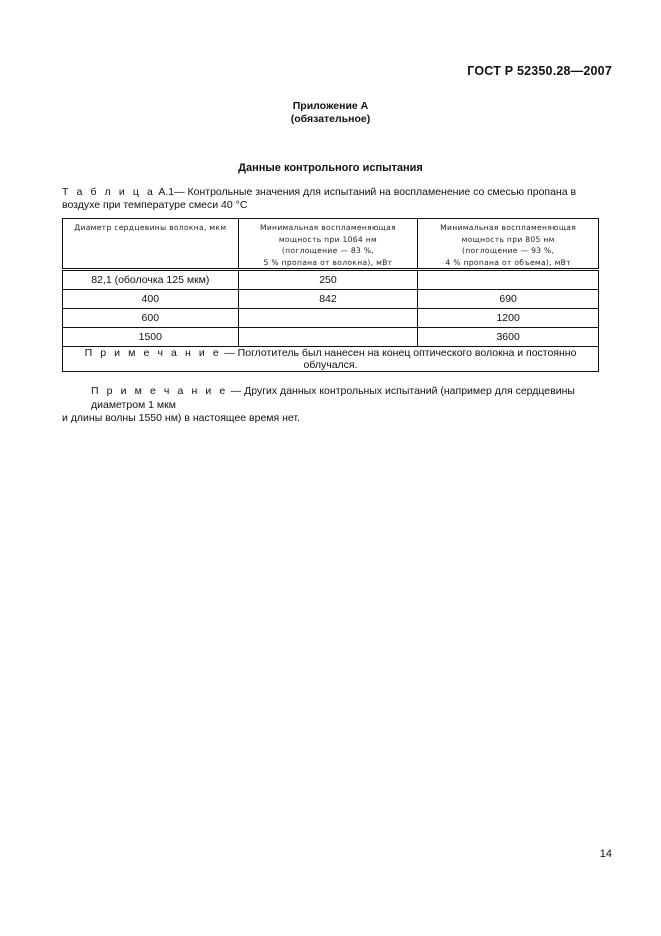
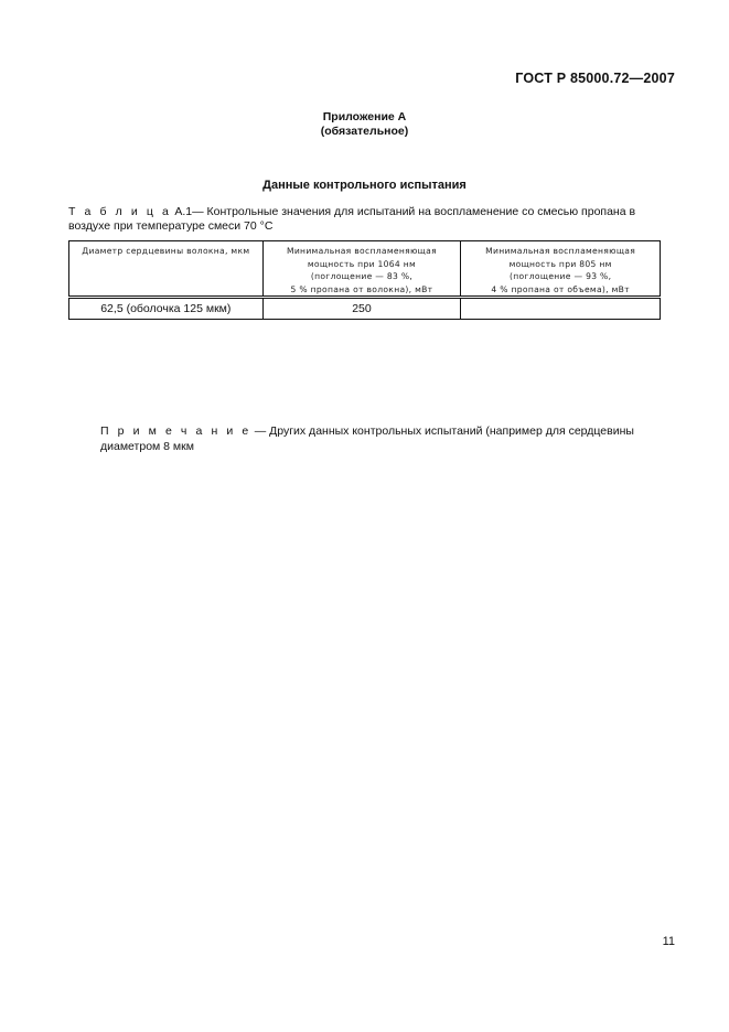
- ГОСТ Р 52350.28—2007
+ ГОСТ Р 85000.72—2007
  Приложение А
  (обязательное)
  Данные контрольного испытания
- Т а б л и ц а А.1— Контрольные значения для испытаний на воспламенение со смесью пропана в воздухе при температуре смеси 40 °С
+ Т а б л и ц а А.1— Контрольные значения для испытаний на воспламенение со смесью пропана в воздухе при температуре смеси 70 °С
  Диаметр сердцевины волокна, мкм	Минимальная воспламеняющая мощность при 1064 нм (поглощение — 83 %, 5 % пропана от волокна), мВт	Минимальная воспламеняющая мощность при 805 нм (поглощение — 93 %, 4 % пропана от объема), мВт
- 82,1 (оболочка 125 мкм)	250
+ 62,5 (оболочка 125 мкм)	250
- 400	842	690
- 600		1200
- 1500		3600
- П р и м е ч а н и е — Поглотитель был нанесен на конец оптического волокна и постоянно облучался.
- П р и м е ч а н и е — Других данных контрольных испытаний (например для сердцевины диаметром 1 мкм
+ П р и м е ч а н и е — Других данных контрольных испытаний (например для сердцевины диаметром 8 мкм
- и длины волны 1550 нм) в настоящее время нет.
- 14
+ 11
